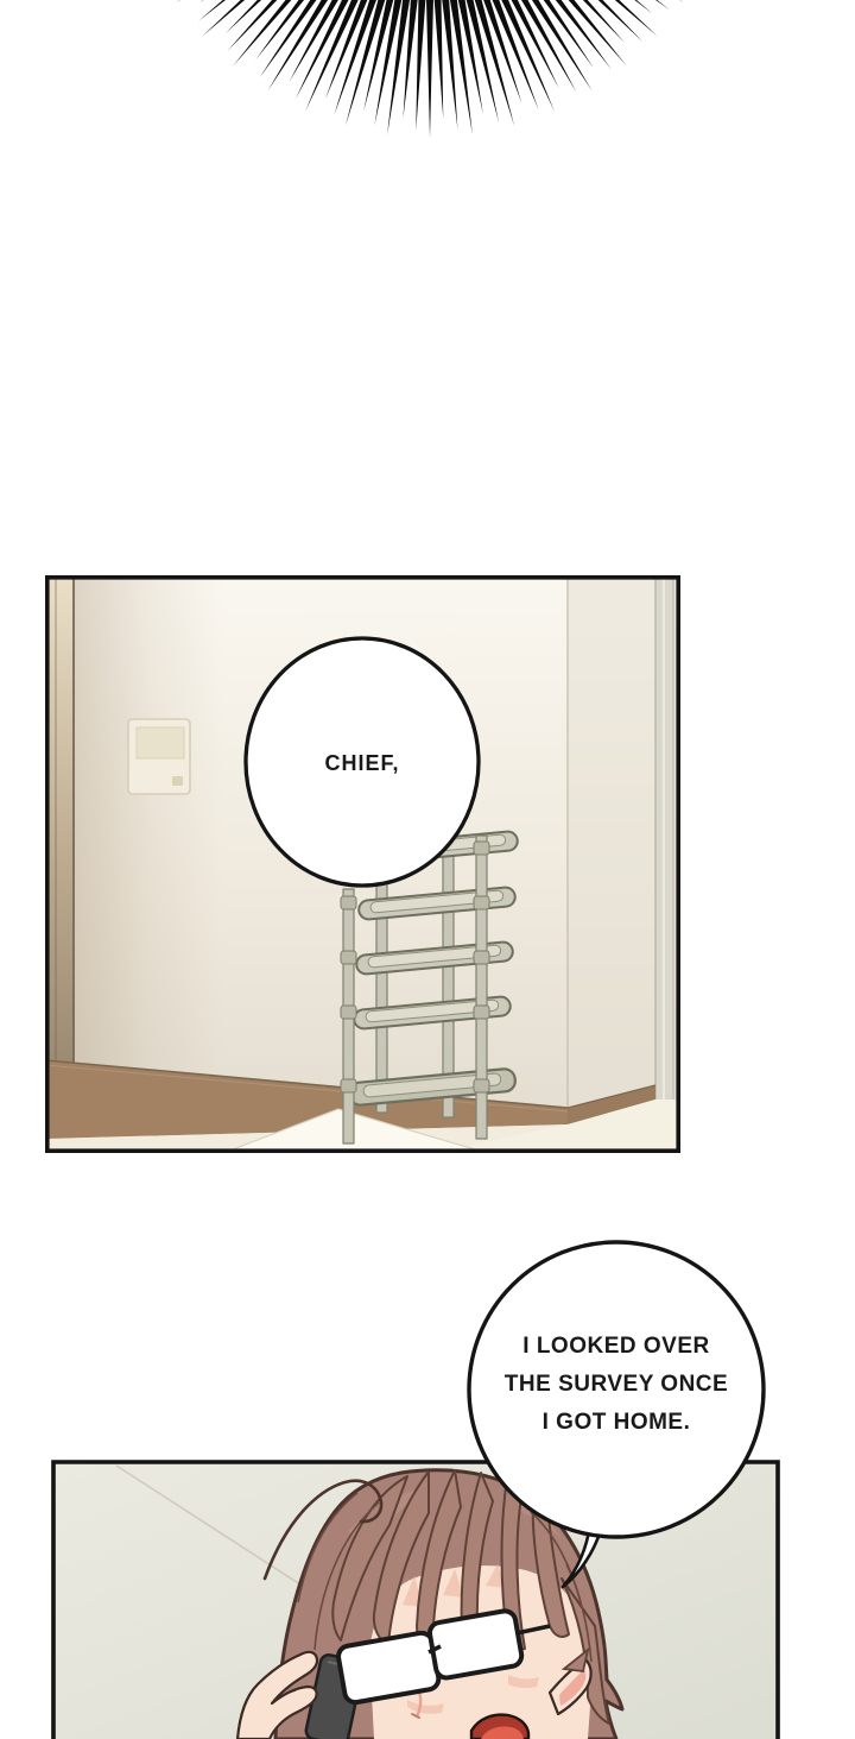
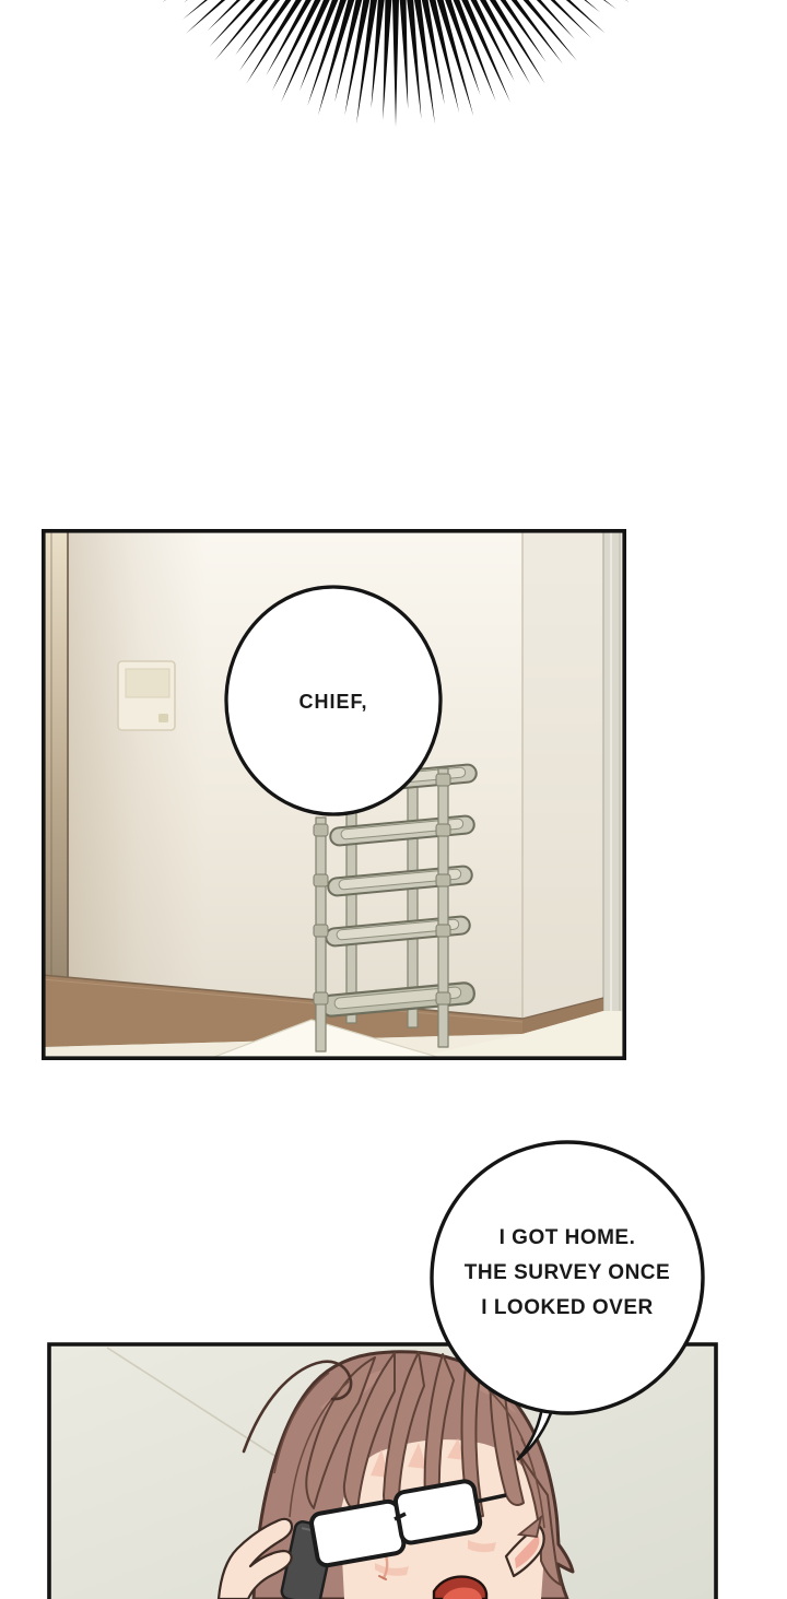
  CHIEF,
- I LOOKED OVER
+ I GOT HOME.
  THE SURVEY ONCE
- I GOT HOME.
+ I LOOKED OVER
